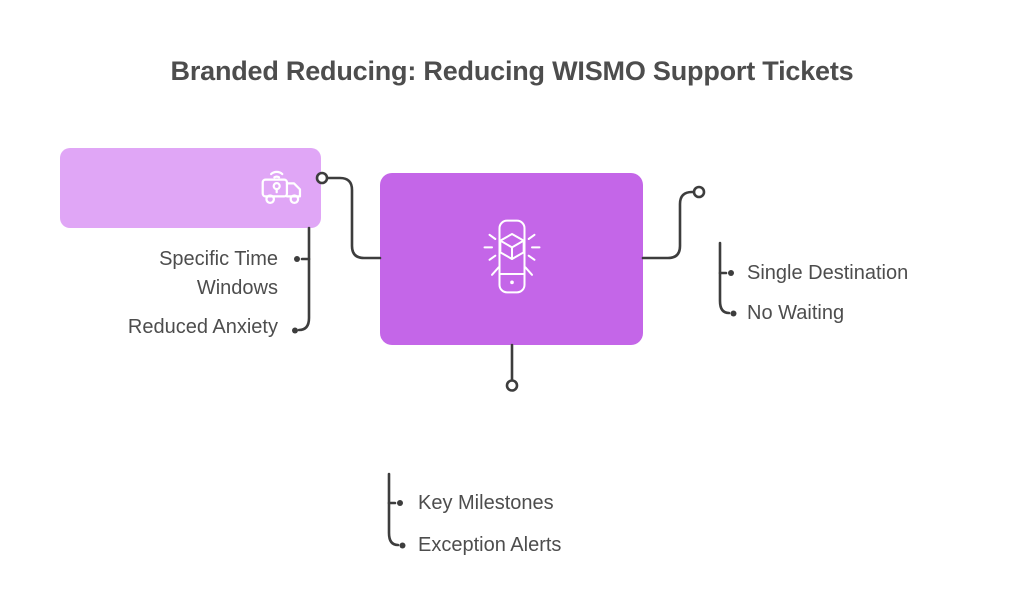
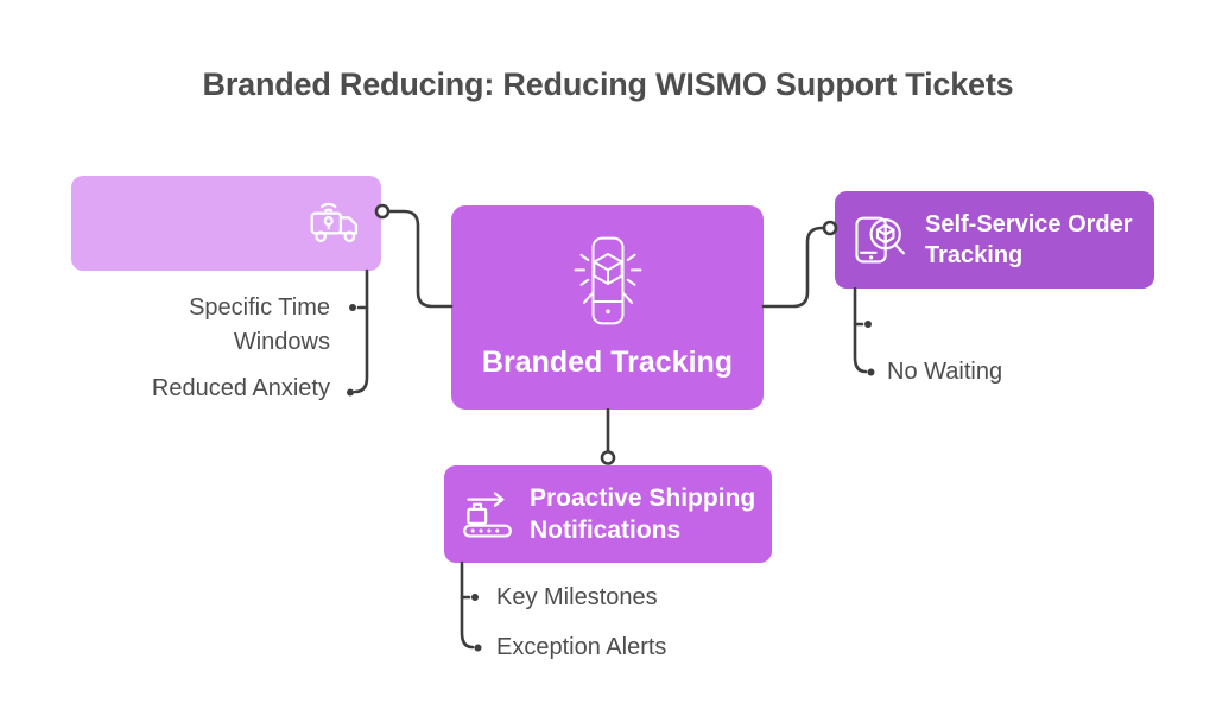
  Branded Reducing: Reducing WISMO Support Tickets
+ Branded Tracking
+ Self-Service Order Tracking
+ Proactive Shipping Notifications
  Specific Time Windows
  Reduced Anxiety
- Single Destination
  No Waiting
  Key Milestones
  Exception Alerts
